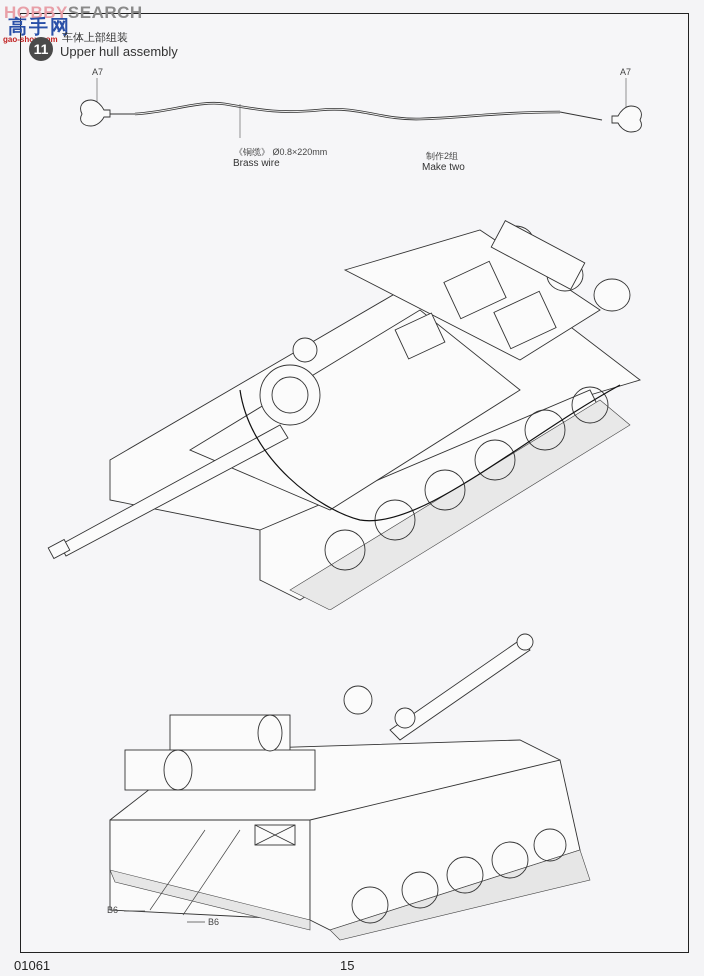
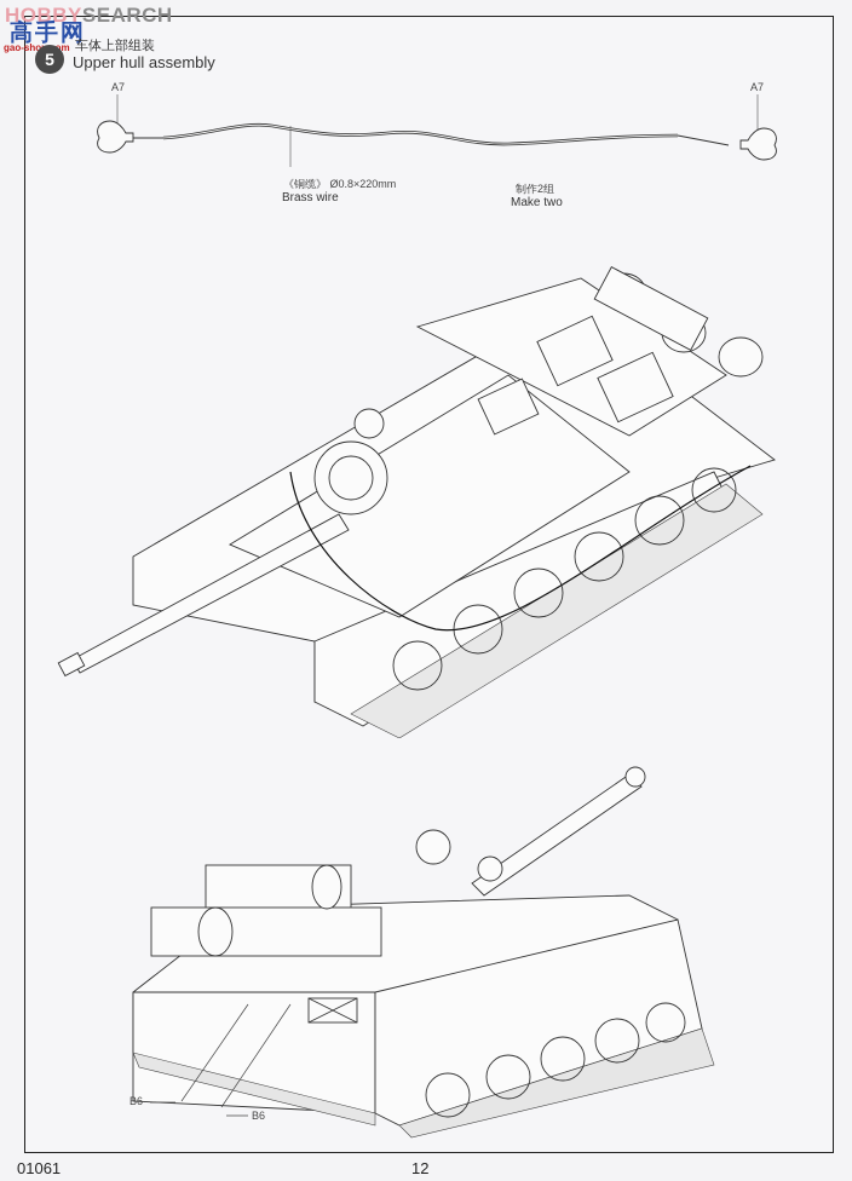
  HOBBYSEARCH
  高手网
- 11
+ 5
  车体上部组装
  Upper hull assembly
  A7
  A7
  《铜缆》 Ø0.8×220mm
  Brass wire
  制作2组
  Make two
  B6
  B6
  01061
- 15
+ 12
